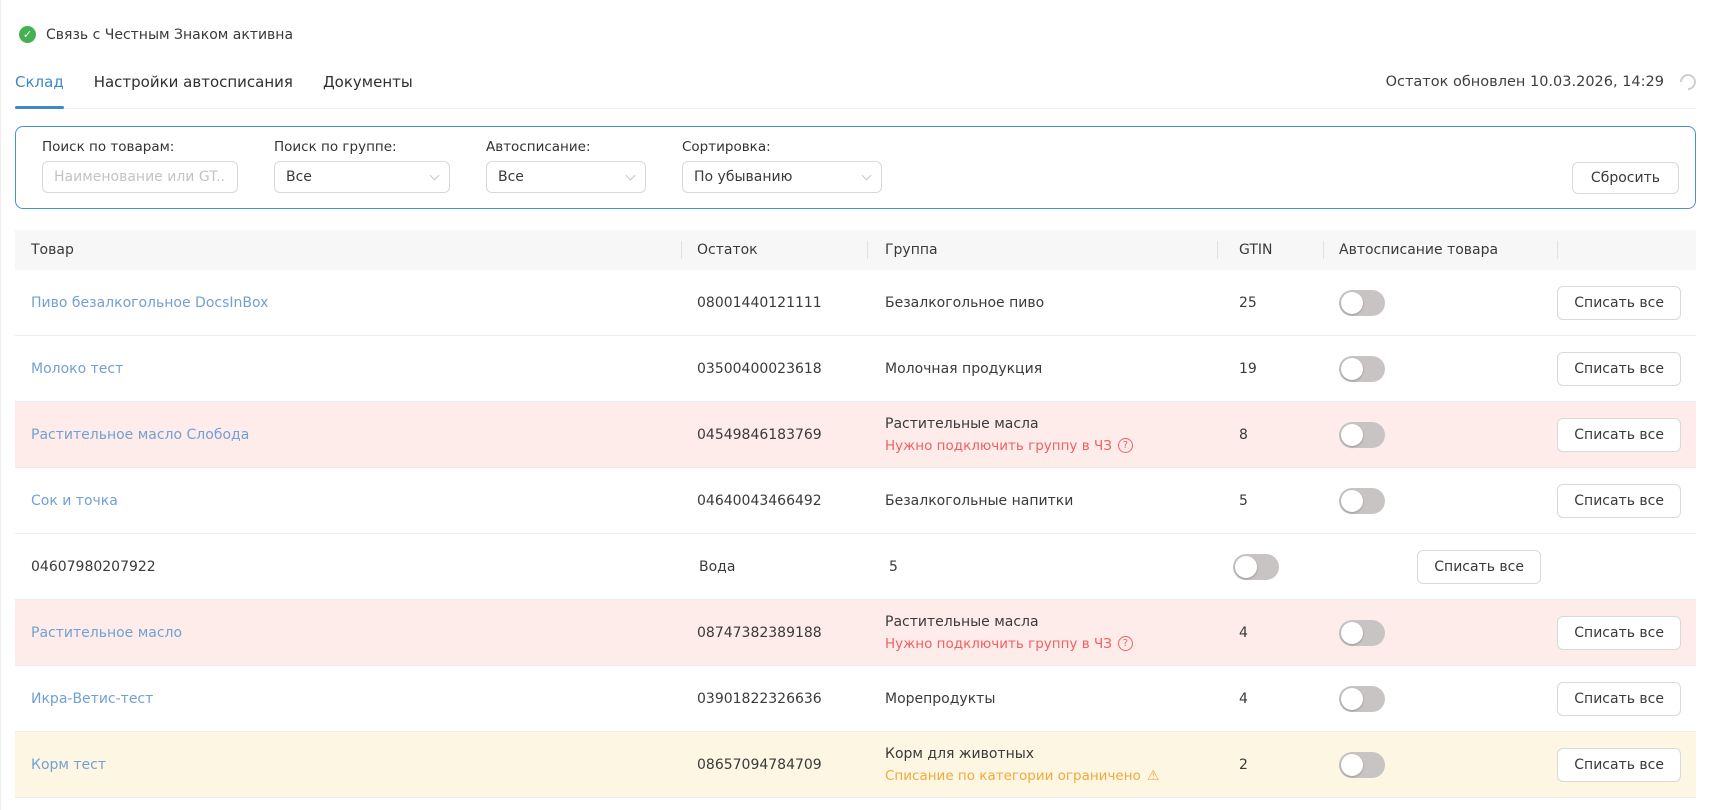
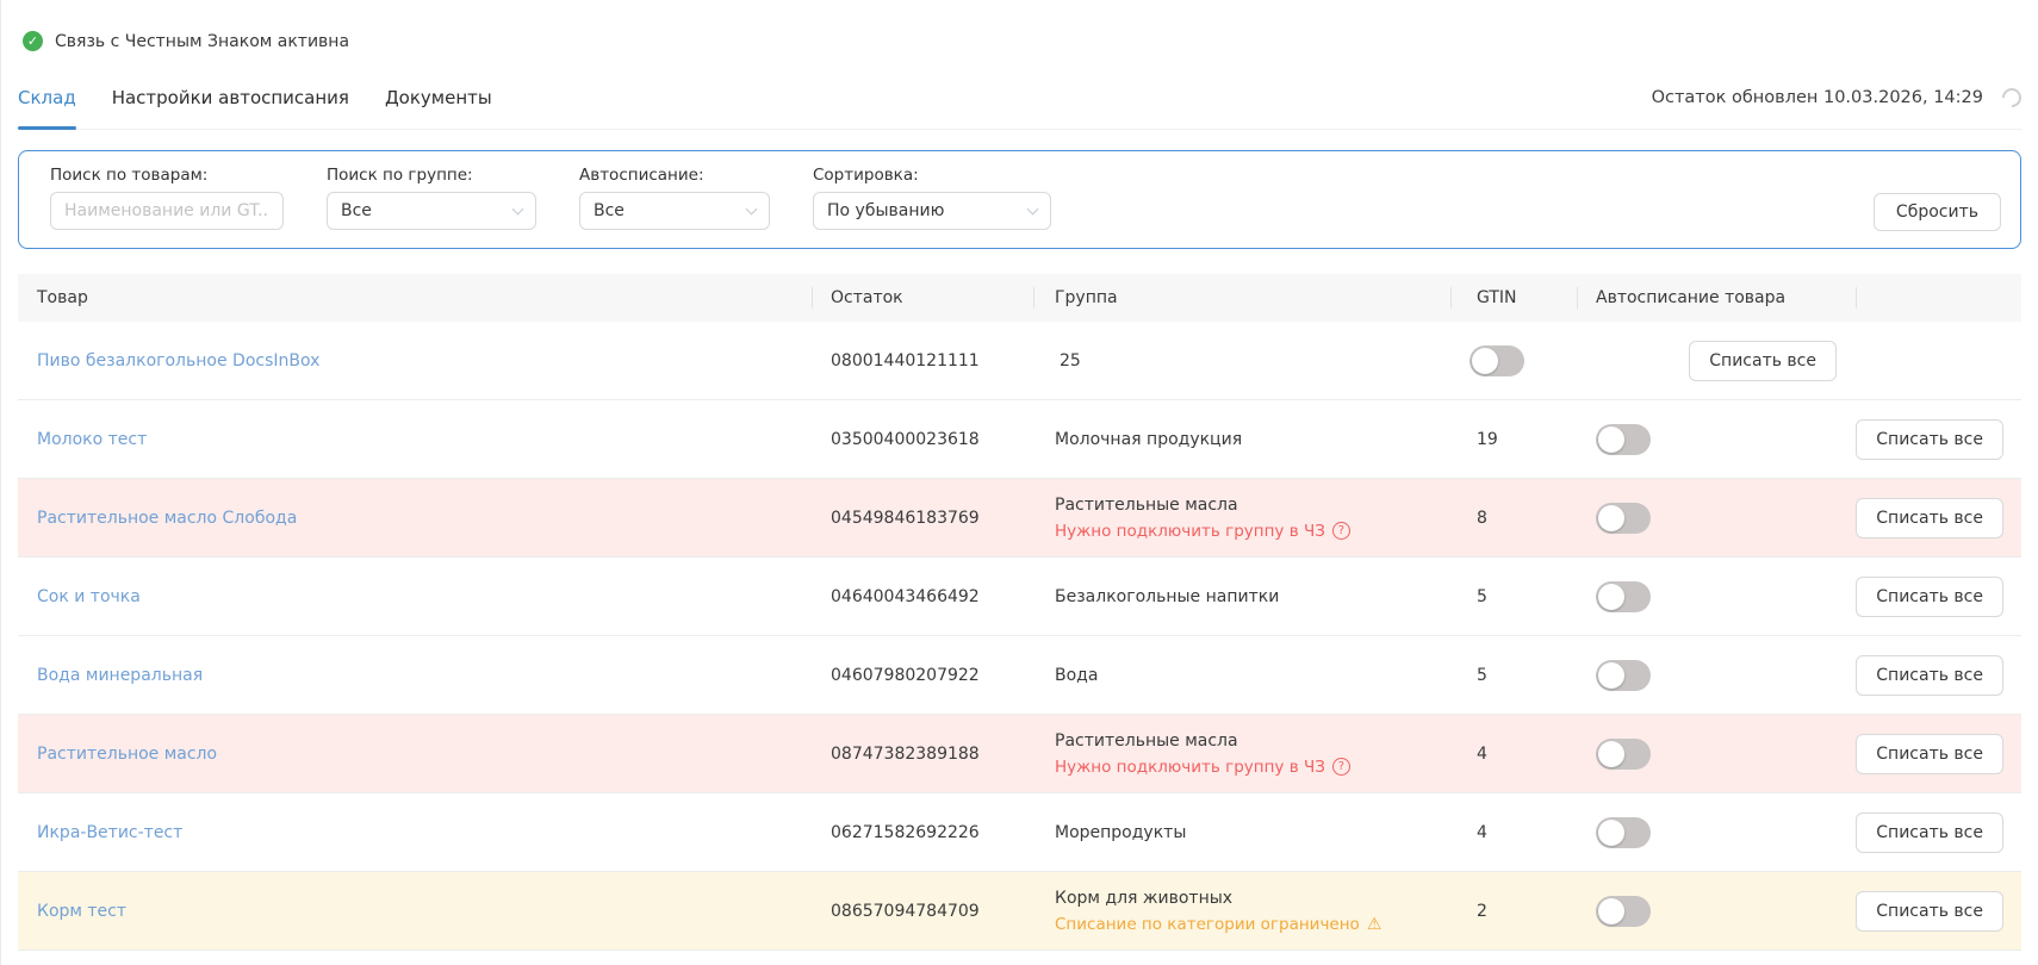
  ✓
  Связь с Честным Знаком активна
  Склад
  Настройки автосписания
  Документы
  Остаток обновлен 10.03.2026, 14:29
  Поиск по товарам:
  Наименование или GT..
  Поиск по группе:
  Все
  Автосписание:
  Все
  Сортировка:
  По убыванию
  Сбросить
  Товар
  Остаток
  Группа
  GTIN
  Автосписание товара
  Пиво безалкогольное DocsInBox
  08001440121111
- Безалкогольное пиво
  25
  Списать все
  Молоко тест
  03500400023618
  Молочная продукция
  19
  Списать все
  Растительное масло Слобода
  04549846183769
  Растительные масла
  Нужно подключить группу в ЧЗ
  ?
  8
  Списать все
  Сок и точка
  04640043466492
  Безалкогольные напитки
  5
  Списать все
+ Вода минеральная
  04607980207922
  Вода
  5
  Списать все
  Растительное масло
  08747382389188
  Растительные масла
  Нужно подключить группу в ЧЗ
  ?
  4
  Списать все
  Икра-Ветис-тест
- 03901822326636
+ 06271582692226
  Морепродукты
  4
  Списать все
  Корм тест
  08657094784709
  Корм для животных
  Списание по категории ограничено
  ⚠
  2
  Списать все
